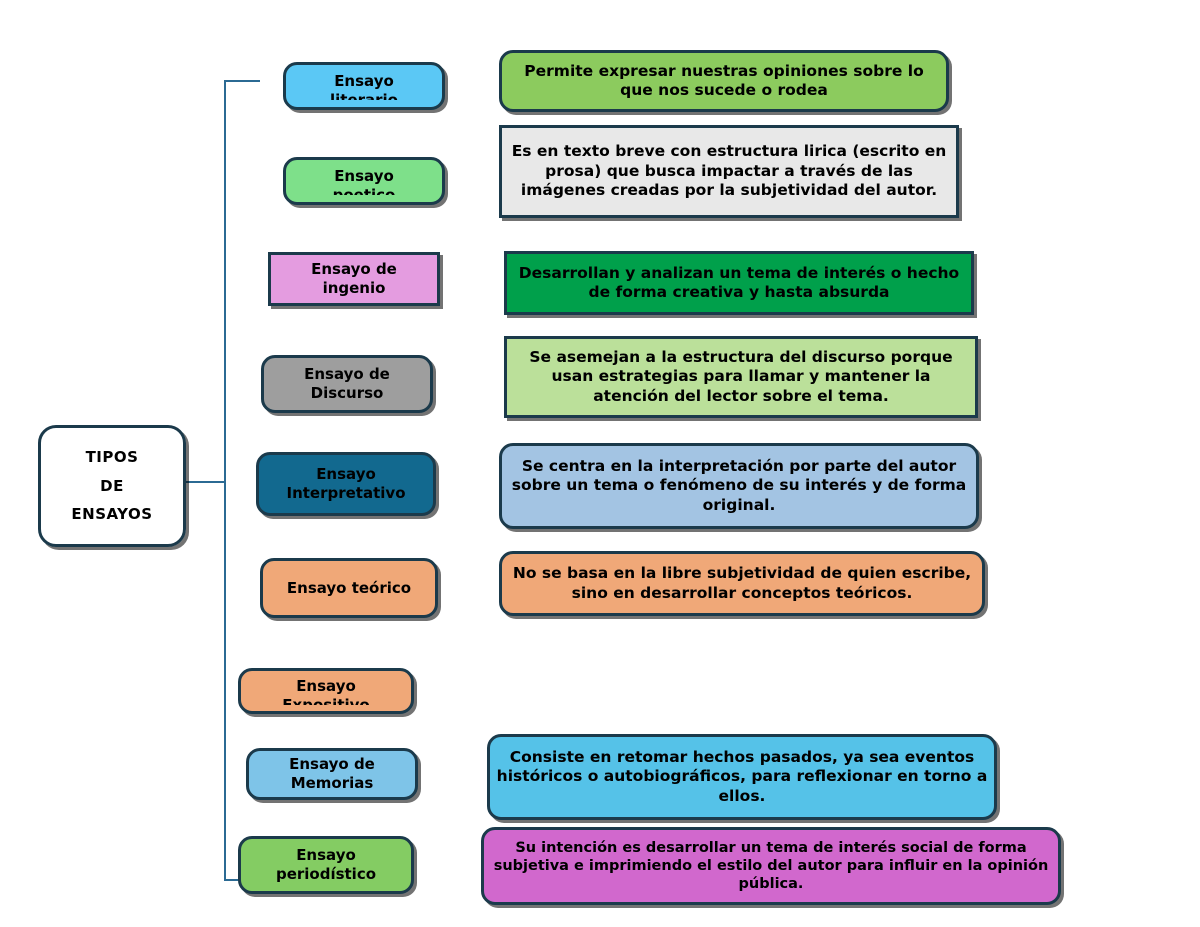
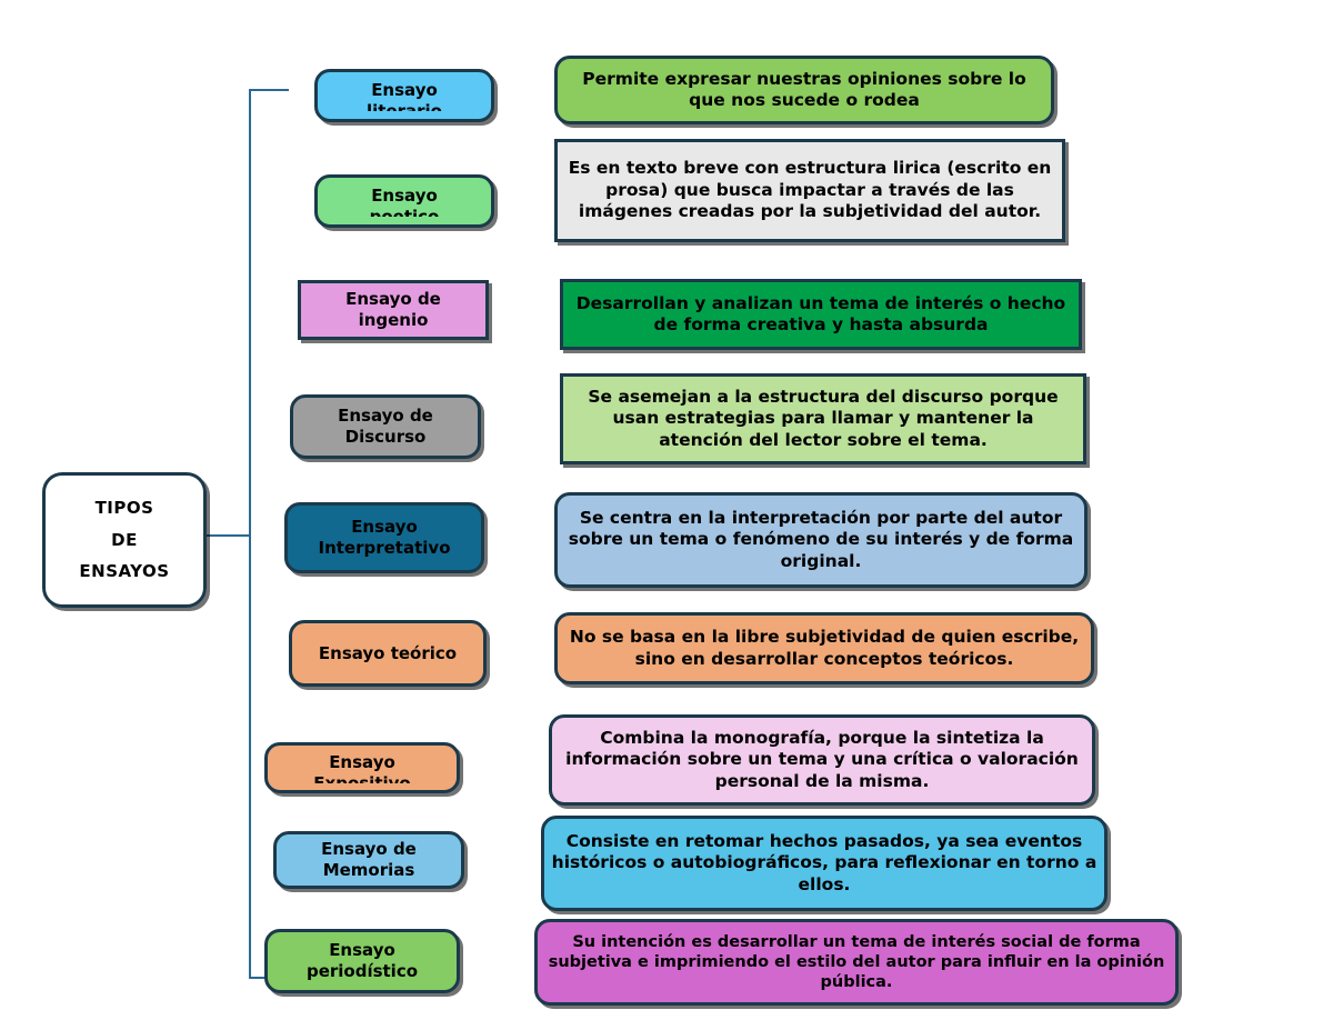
  TIPOS
  DE
  ENSAYOS
  Ensayo
  Ensayo
  Ensayo de
  ingenio
  Ensayo de
  Discurso
  Ensayo
  Interpretativo
  Ensayo teórico
  Ensayo
  Ensayo de
  Memorias
  Ensayo
  periodístico
  Permite expresar nuestras opiniones sobre lo que nos sucede o rodea
  Es en texto breve con estructura lirica (escrito en prosa) que busca impactar a través de las imágenes creadas por la subjetividad del autor.
  Desarrollan y analizan un tema de interés o hecho de forma creativa y hasta absurda
  Se asemejan a la estructura del discurso porque usan estrategias para llamar y mantener la atención del lector sobre el tema.
  Se centra en la interpretación por parte del autor sobre un tema o fenómeno de su interés y de forma original.
  No se basa en la libre subjetividad de quien escribe, sino en desarrollar conceptos teóricos.
+ Combina la monografía, porque la sintetiza la información sobre un tema y una crítica o valoración personal de la misma.
  Consiste en retomar hechos pasados, ya sea eventos históricos o autobiográficos, para reflexionar en torno a ellos.
  Su intención es desarrollar un tema de interés social de forma subjetiva e imprimiendo el estilo del autor para influir en la opinión pública.
